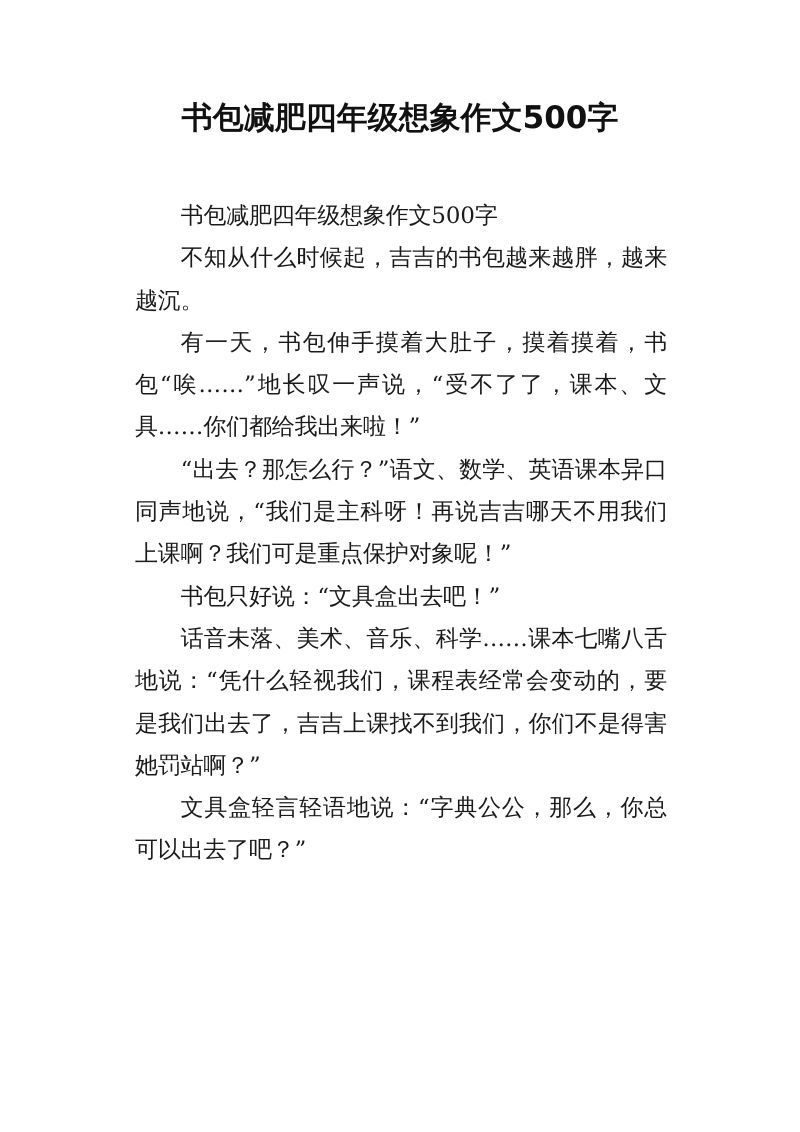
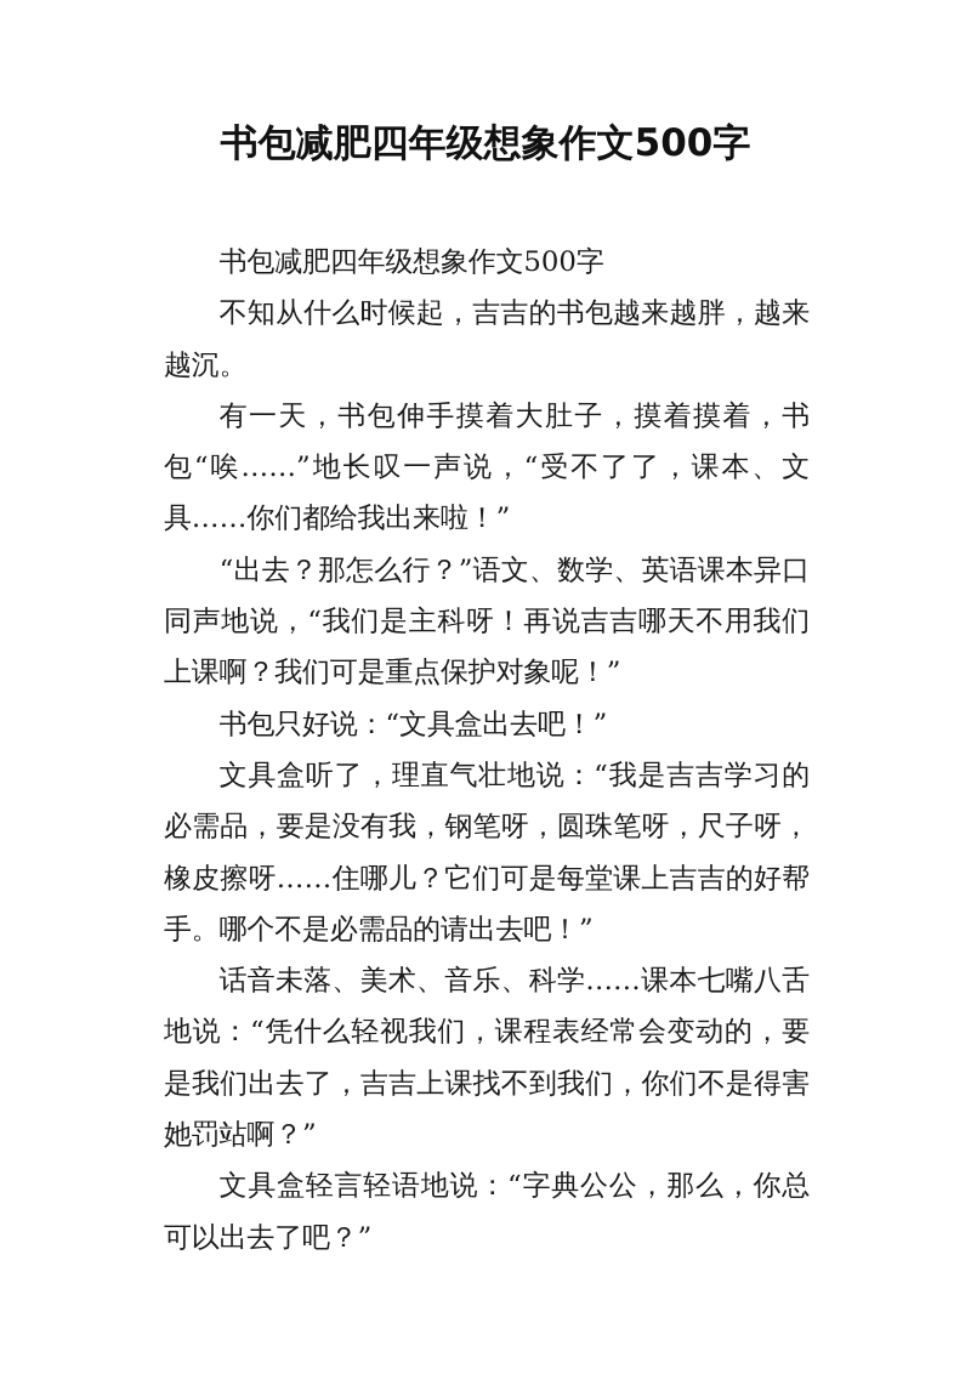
  书包减肥四年级想象作文500字
  书包减肥四年级想象作文500字
  不知从什么时候起，吉吉的书包越来越胖，越来越沉。
  有一天，书包伸手摸着大肚子，摸着摸着，书包“唉……”地长叹一声说，“受不了了，课本、文具……你们都给我出来啦！”
  “出去？那怎么行？”语文、数学、英语课本异口同声地说，“我们是主科呀！再说吉吉哪天不用我们上课啊？我们可是重点保护对象呢！”
  书包只好说：“文具盒出去吧！”
+ 文具盒听了，理直气壮地说：“我是吉吉学习的必需品，要是没有我，钢笔呀，圆珠笔呀，尺子呀，橡皮擦呀……住哪儿？它们可是每堂课上吉吉的好帮手。哪个不是必需品的请出去吧！”
  话音未落、美术、音乐、科学……课本七嘴八舌地说：“凭什么轻视我们，课程表经常会变动的，要是我们出去了，吉吉上课找不到我们，你们不是得害她罚站啊？”
  文具盒轻言轻语地说：“字典公公，那么，你总可以出去了吧？”
